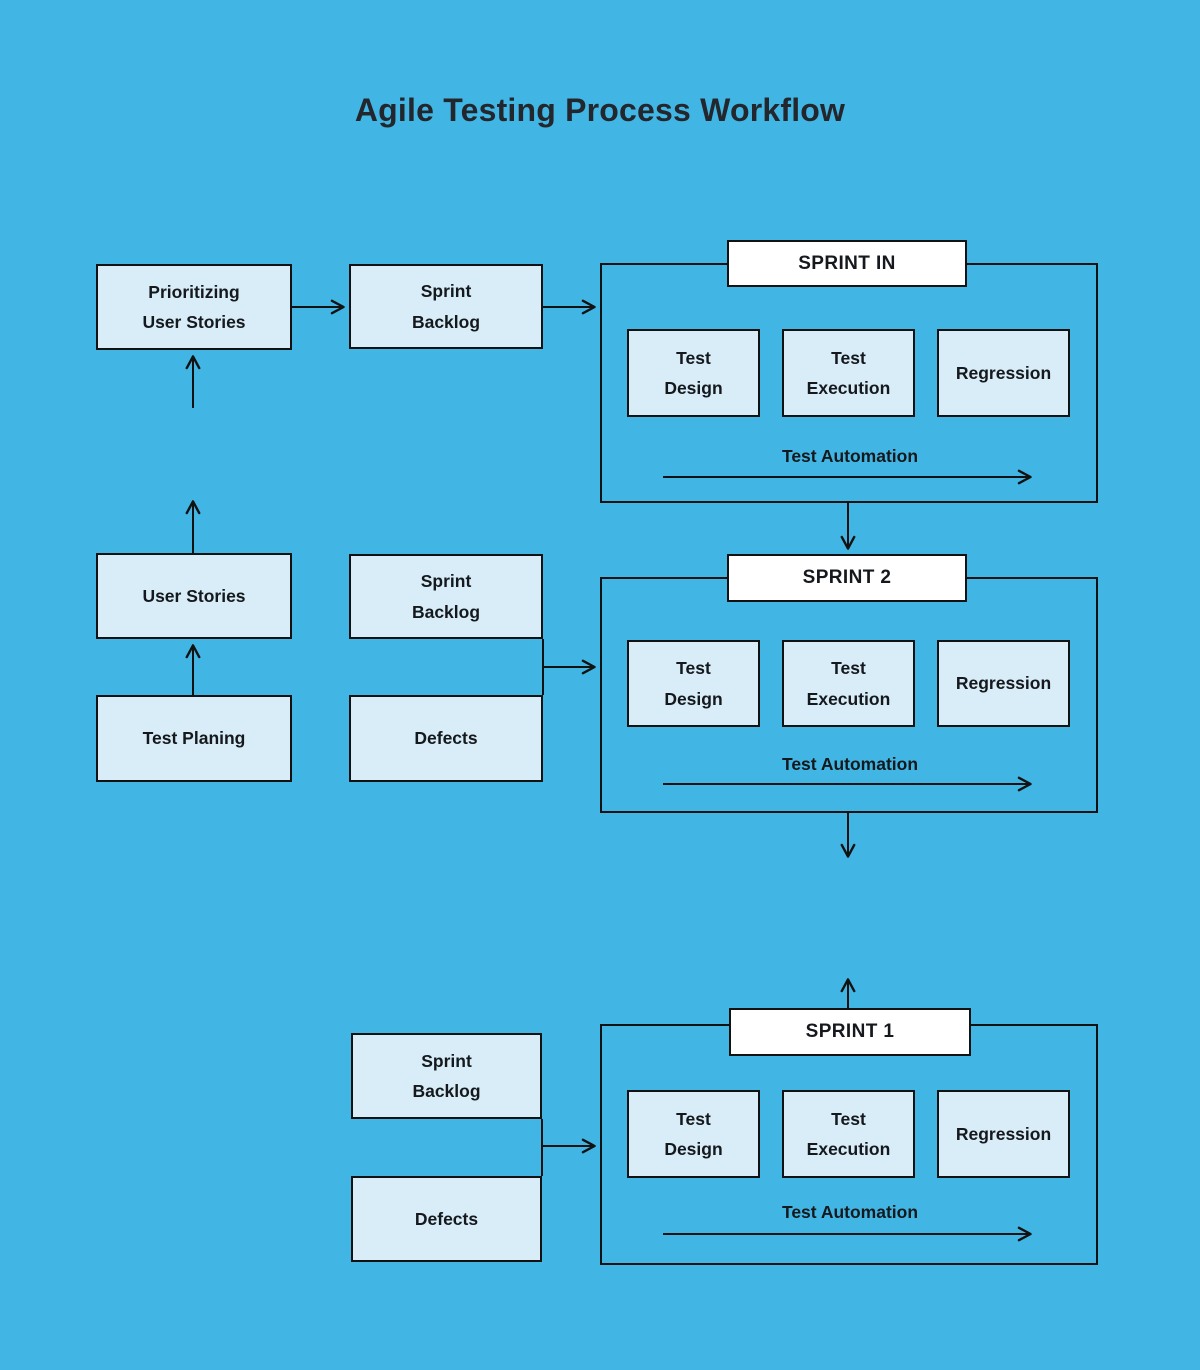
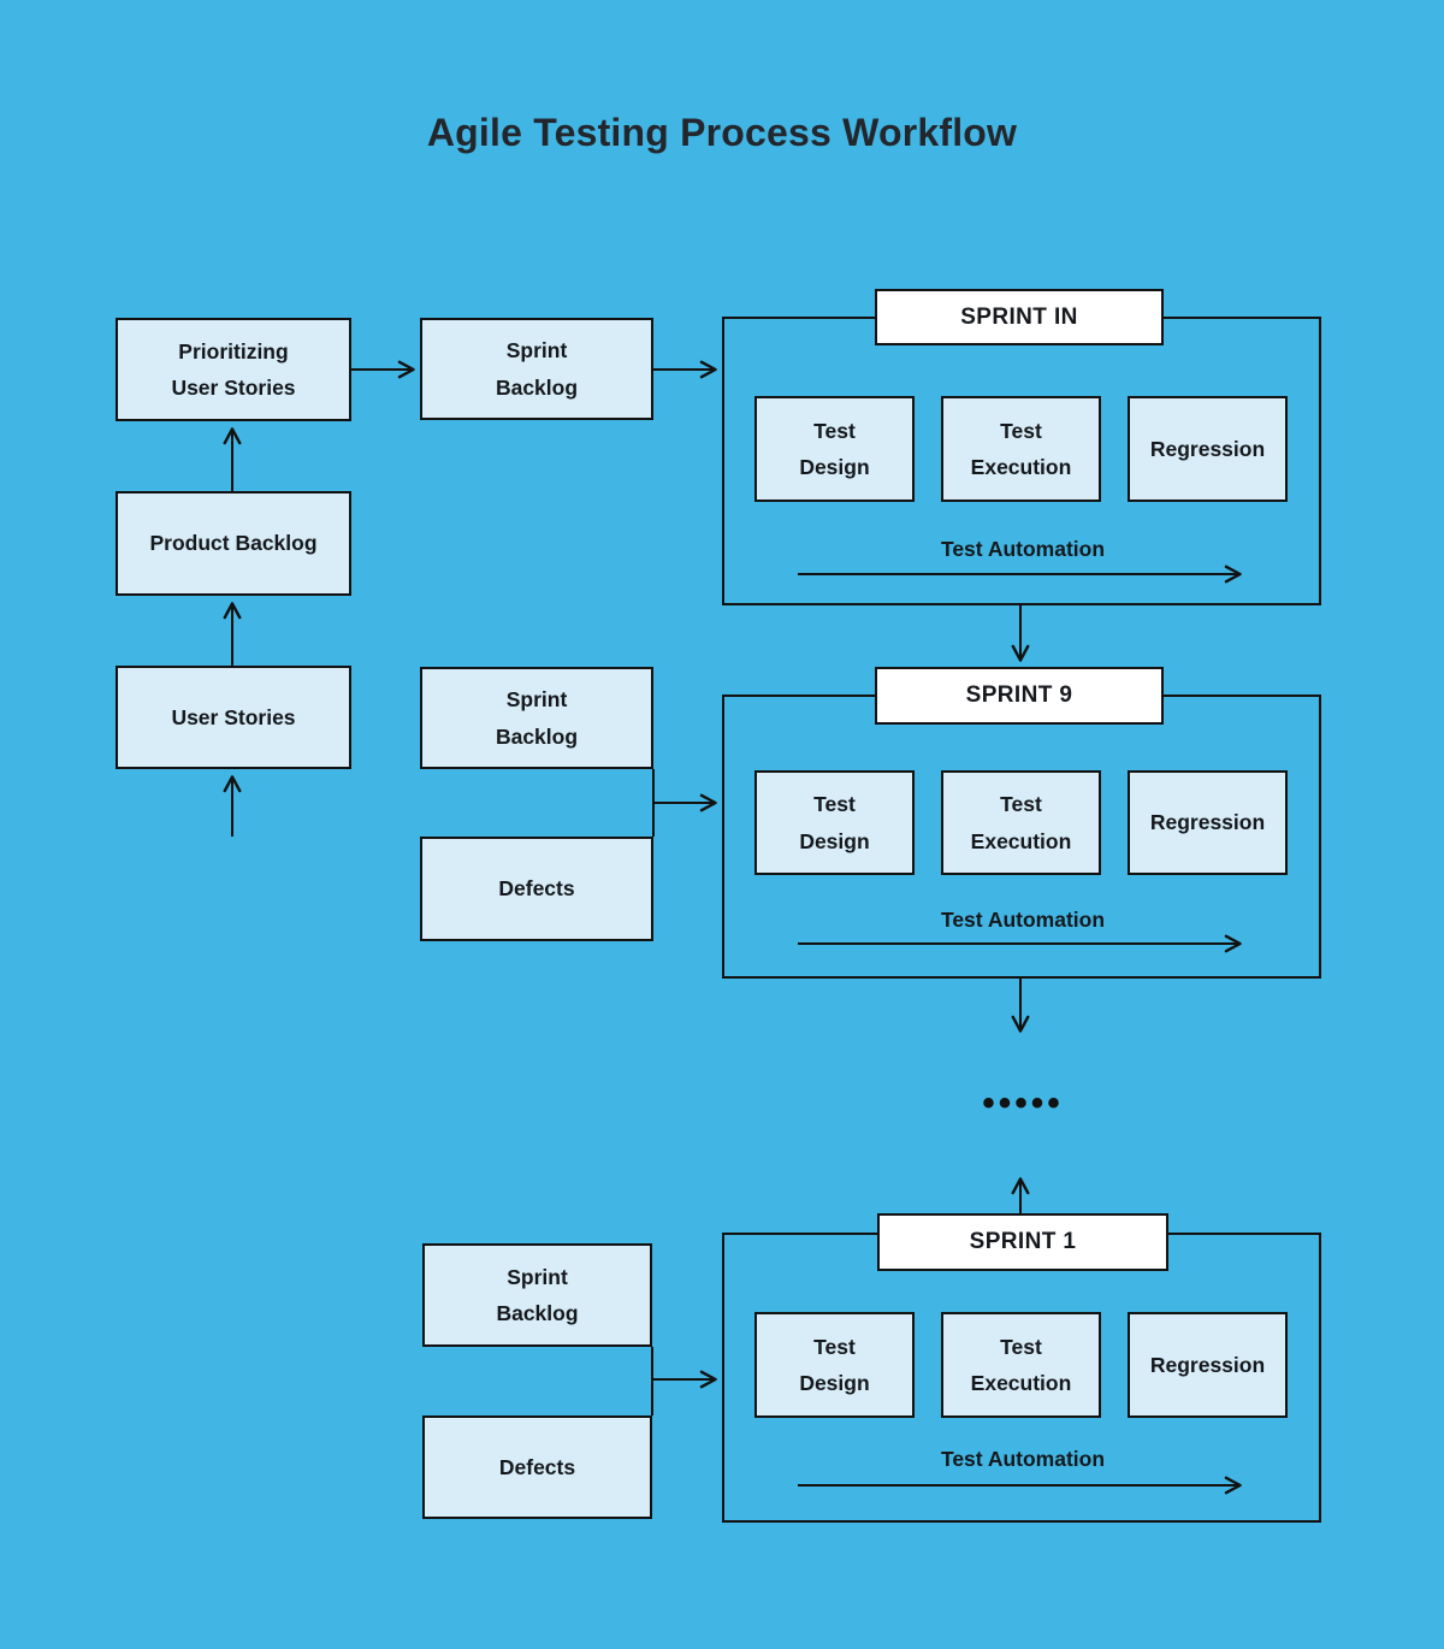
  Agile Testing Process Workflow
  Prioritizing
  User Stories
+ Product Backlog
  User Stories
- Test Planing
  Sprint
  Backlog
  Sprint
  Backlog
  Defects
  Sprint
  Backlog
  Defects
  SPRINT IN
  Test
  Design
  Test
  Execution
  Regression
  Test Automation
- SPRINT 2
+ SPRINT 9
  Test
  Design
  Test
  Execution
  Regression
  Test Automation
+ •••••
  SPRINT 1
  Test
  Design
  Test
  Execution
  Regression
  Test Automation
